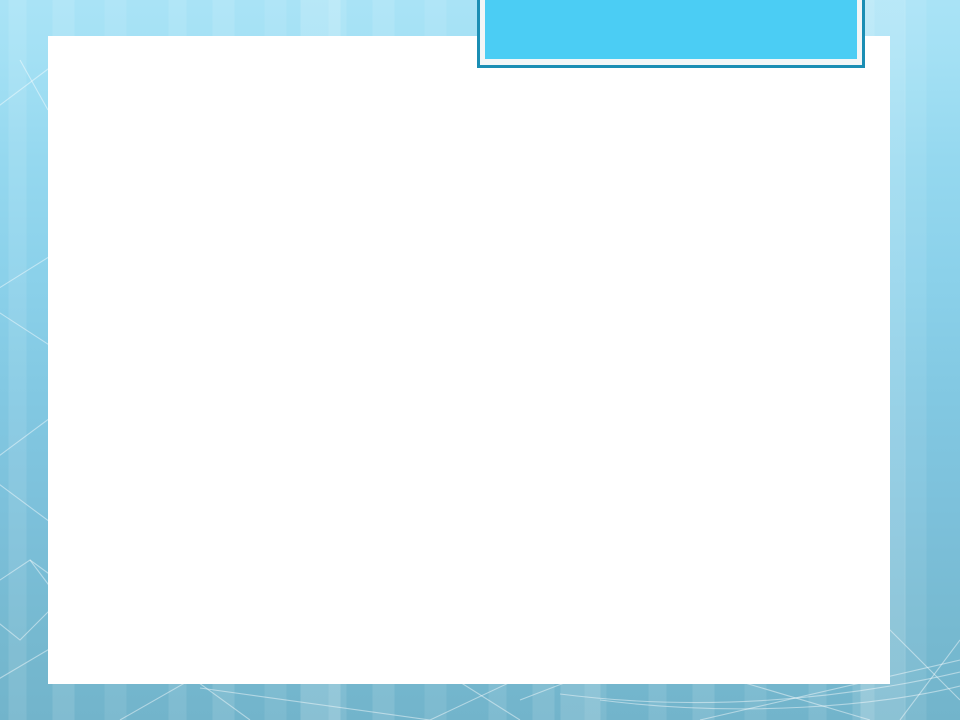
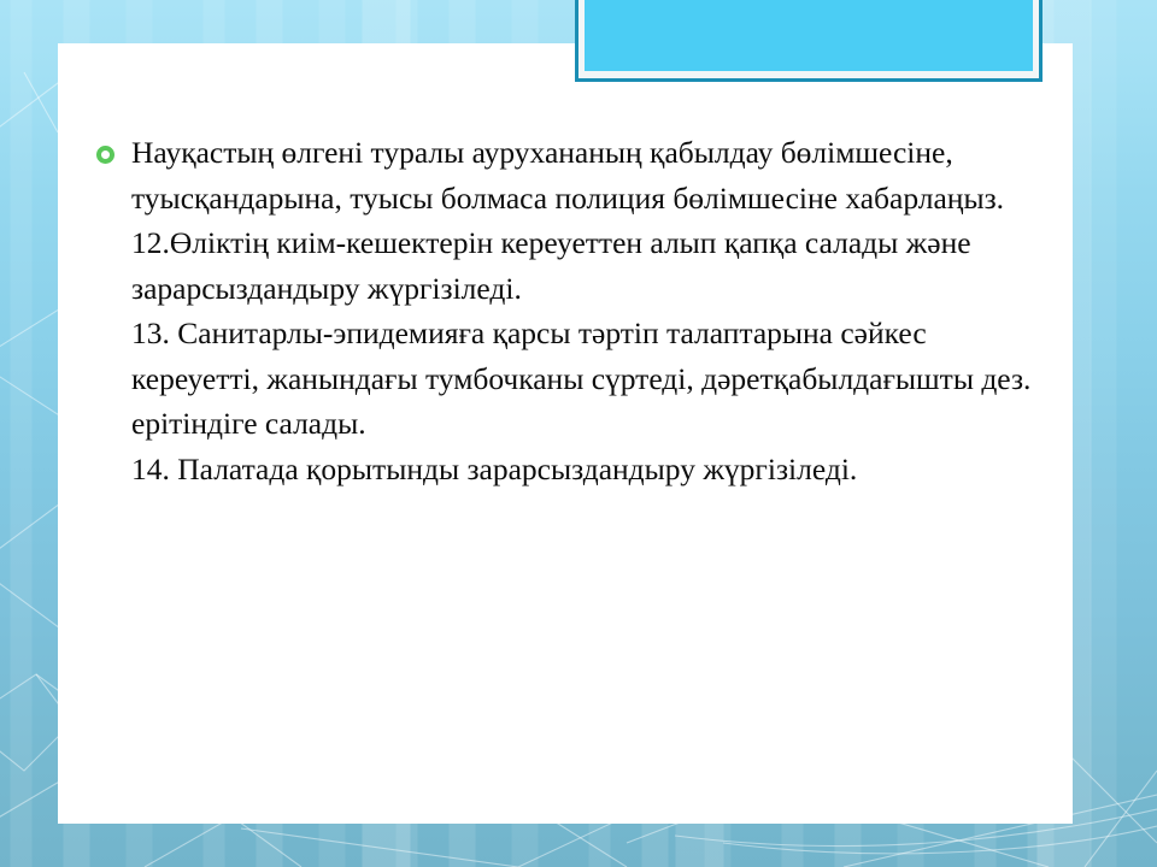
+ Науқастың өлгені туралы аурухананың қабылдау бөлімшесіне, туысқандарына, туысы болмаса полиция бөлімшесіне хабарлаңыз.
+ 12.Өліктің киім-кешектерін кереуеттен алып қапқа салады және зарарсыздандыру жүргізіледі.
+ 13. Санитарлы-эпидемияға қарсы тәртіп талаптарына сәйкес кереуетті, жанындағы тумбочканы сүртеді, дәретқабылдағышты дез. ерітіндіге салады.
+ 14. Палатада қорытынды зарарсыздандыру жүргізіледі.
